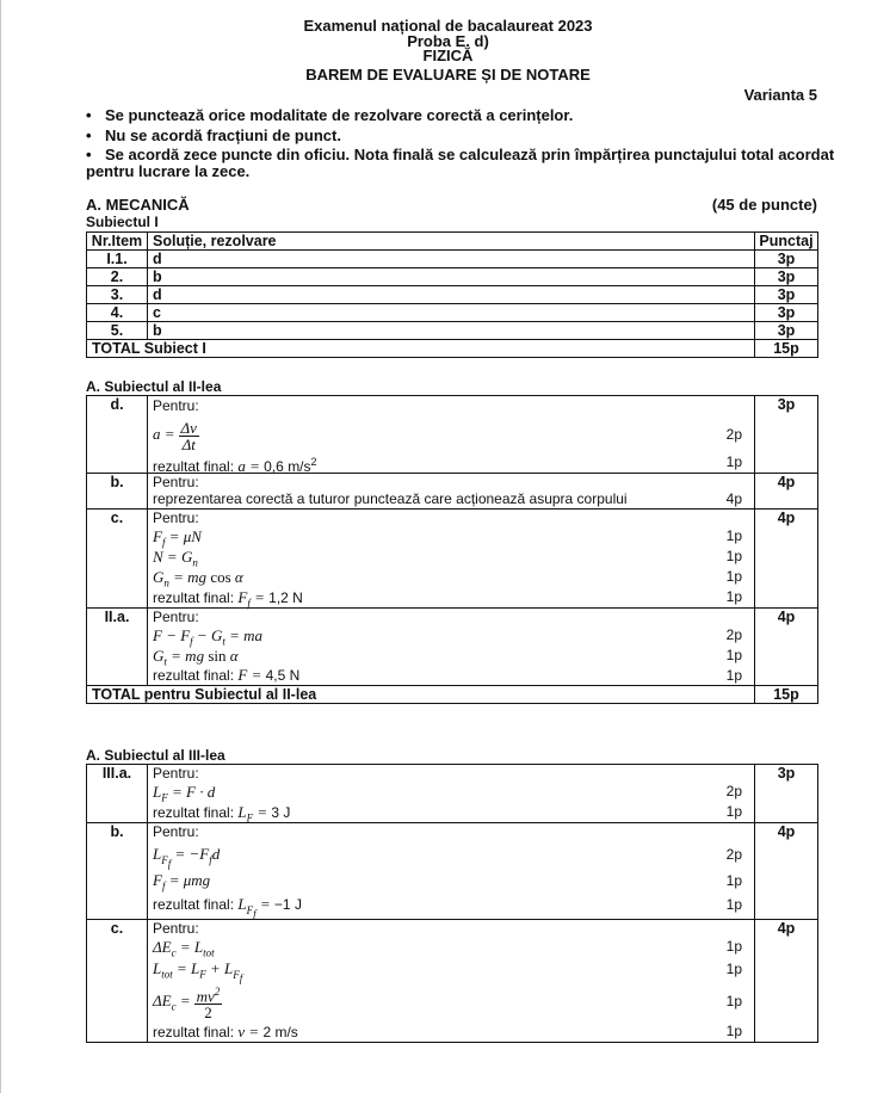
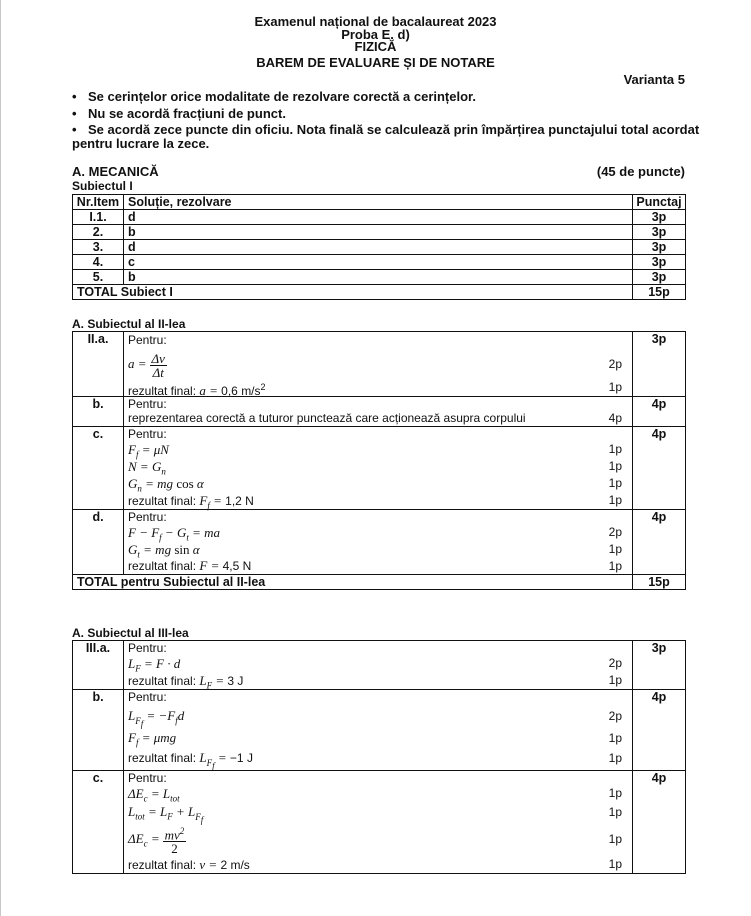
  Examenul național de bacalaureat 2023
  Proba E. d)
  FIZICĂ
  BAREM DE EVALUARE ȘI DE NOTARE
  Varianta 5
- • Se punctează orice modalitate de rezolvare corectă a cerințelor.
+ • Se cerințelor orice modalitate de rezolvare corectă a cerințelor.
  • Nu se acordă fracțiuni de punct.
  • Se acordă zece puncte din oficiu. Nota finală se calculează prin împărțirea punctajului total acordat
  pentru lucrare la zece.
  A. MECANICĂ
  (45 de puncte)
  Subiectul I
  Nr.Item	Soluție, rezolvare	Punctaj
  I.1.	d	3p
  2.	b	3p
  3.	d	3p
  4.	c	3p
  5.	b	3p
  TOTAL Subiect I	15p
  A. Subiectul al II-lea
- d.	Pentru: a = ΔvΔt 2p rezultat final: a = 0,6 m/s2 1p	3p
+ II.a.	Pentru: a = ΔvΔt 2p rezultat final: a = 0,6 m/s2 1p	3p
  b.	Pentru: reprezentarea corectă a tuturor punctează care acționează asupra corpului 4p	4p
  c.	Pentru: Ff = μN 1p N = Gn 1p Gn = mg cos α 1p rezultat final: Ff = 1,2 N 1p	4p
- II.a.	Pentru: F − Ff − Gt = ma 2p Gt = mg sin α 1p rezultat final: F = 4,5 N 1p	4p
+ d.	Pentru: F − Ff − Gt = ma 2p Gt = mg sin α 1p rezultat final: F = 4,5 N 1p	4p
  TOTAL pentru Subiectul al II-lea	15p
  A. Subiectul al III-lea
  III.a.	Pentru: LF = F · d 2p rezultat final: LF = 3 J 1p	3p
  b.	Pentru: LFf = −Ffd 2p Ff = μmg 1p rezultat final: LFf = −1 J 1p	4p
  c.	Pentru: ΔEc = Ltot 1p Ltot = LF + LFf 1p ΔEc = mv22 1p rezultat final: v = 2 m/s 1p	4p
